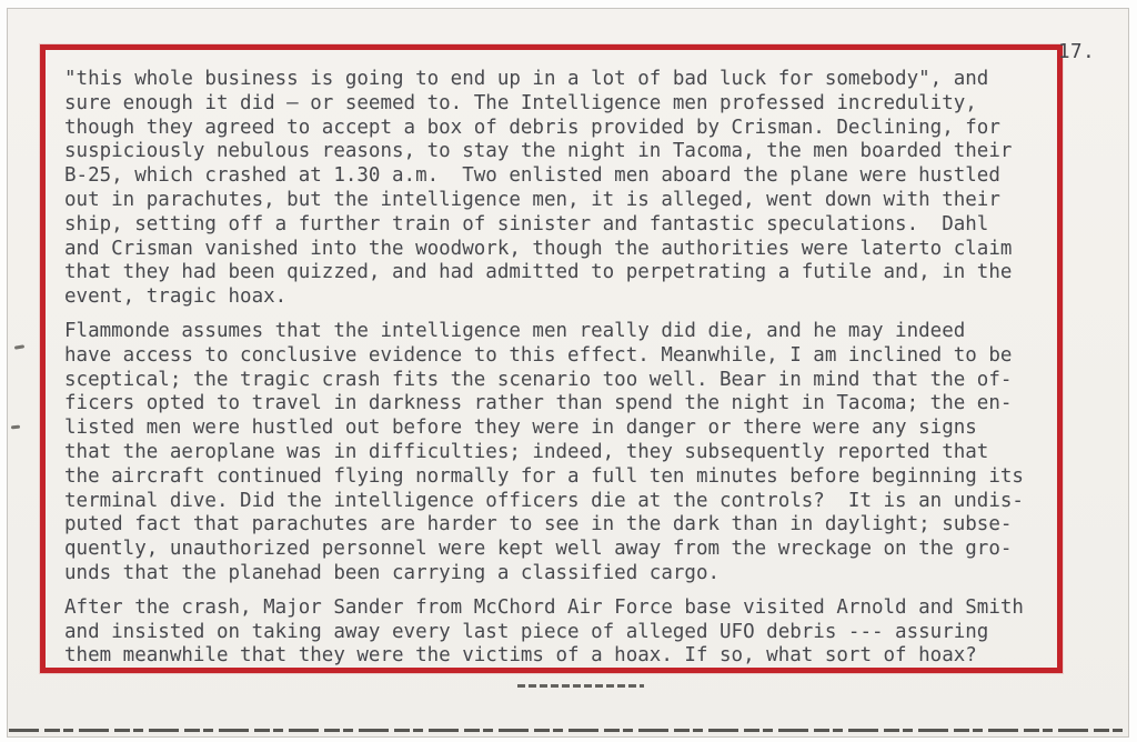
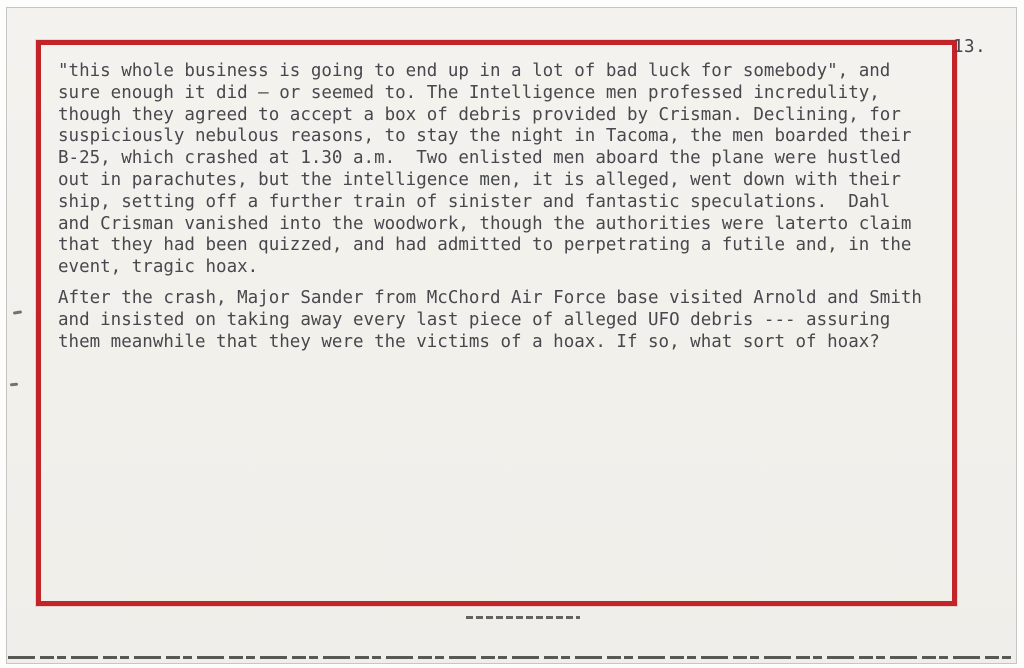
- 17.
+ 13.
  "this whole business is going to end up in a lot of bad luck for somebody", and
  sure enough it did — or seemed to. The Intelligence men professed incredulity,
  though they agreed to accept a box of debris provided by Crisman. Declining, for
  suspiciously nebulous reasons, to stay the night in Tacoma, the men boarded their
  B-25, which crashed at 1.30 a.m. Two enlisted men aboard the plane were hustled
  out in parachutes, but the intelligence men, it is alleged, went down with their
  ship, setting off a further train of sinister and fantastic speculations. Dahl
  and Crisman vanished into the woodwork, though the authorities were laterto claim
  that they had been quizzed, and had admitted to perpetrating a futile and, in the
  event, tragic hoax.
- Flammonde assumes that the intelligence men really did die, and he may indeed
- have access to conclusive evidence to this effect. Meanwhile, I am inclined to be
- sceptical; the tragic crash fits the scenario too well. Bear in mind that the of-
- ficers opted to travel in darkness rather than spend the night in Tacoma; the en-
- listed men were hustled out before they were in danger or there were any signs
- that the aeroplane was in difficulties; indeed, they subsequently reported that
- the aircraft continued flying normally for a full ten minutes before beginning its
- terminal dive. Did the intelligence officers die at the controls? It is an undis-
- puted fact that parachutes are harder to see in the dark than in daylight; subse-
- quently, unauthorized personnel were kept well away from the wreckage on the gro-
- unds that the planehad been carrying a classified cargo.
  After the crash, Major Sander from McChord Air Force base visited Arnold and Smith
  and insisted on taking away every last piece of alleged UFO debris --- assuring
  them meanwhile that they were the victims of a hoax. If so, what sort of hoax?
